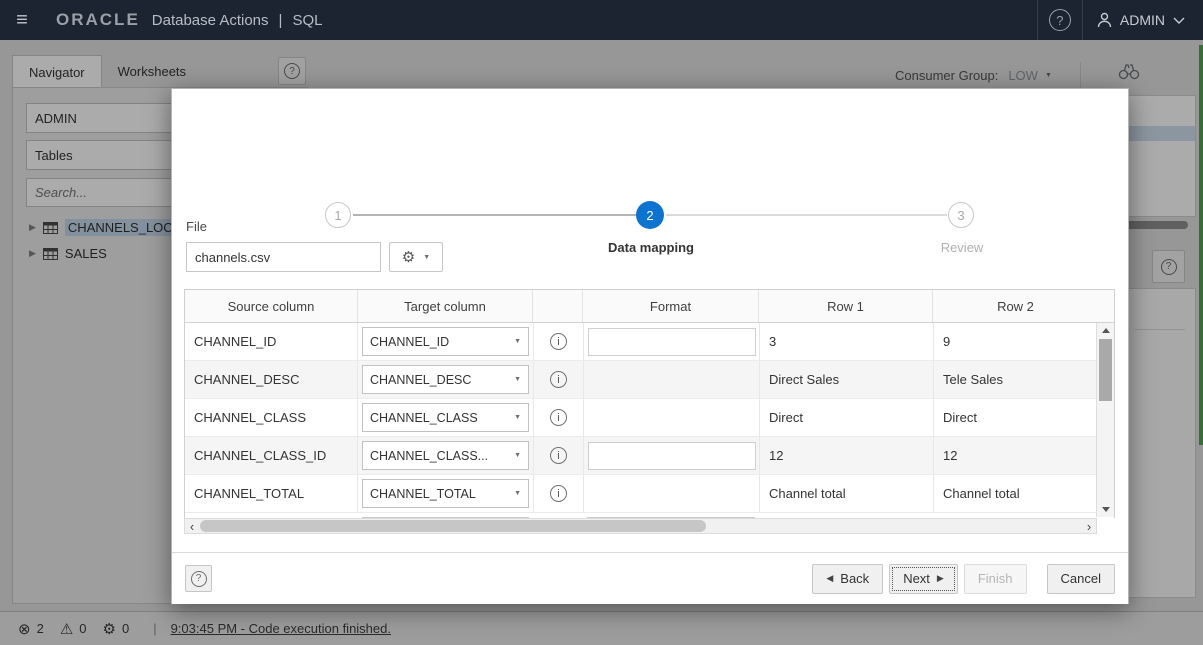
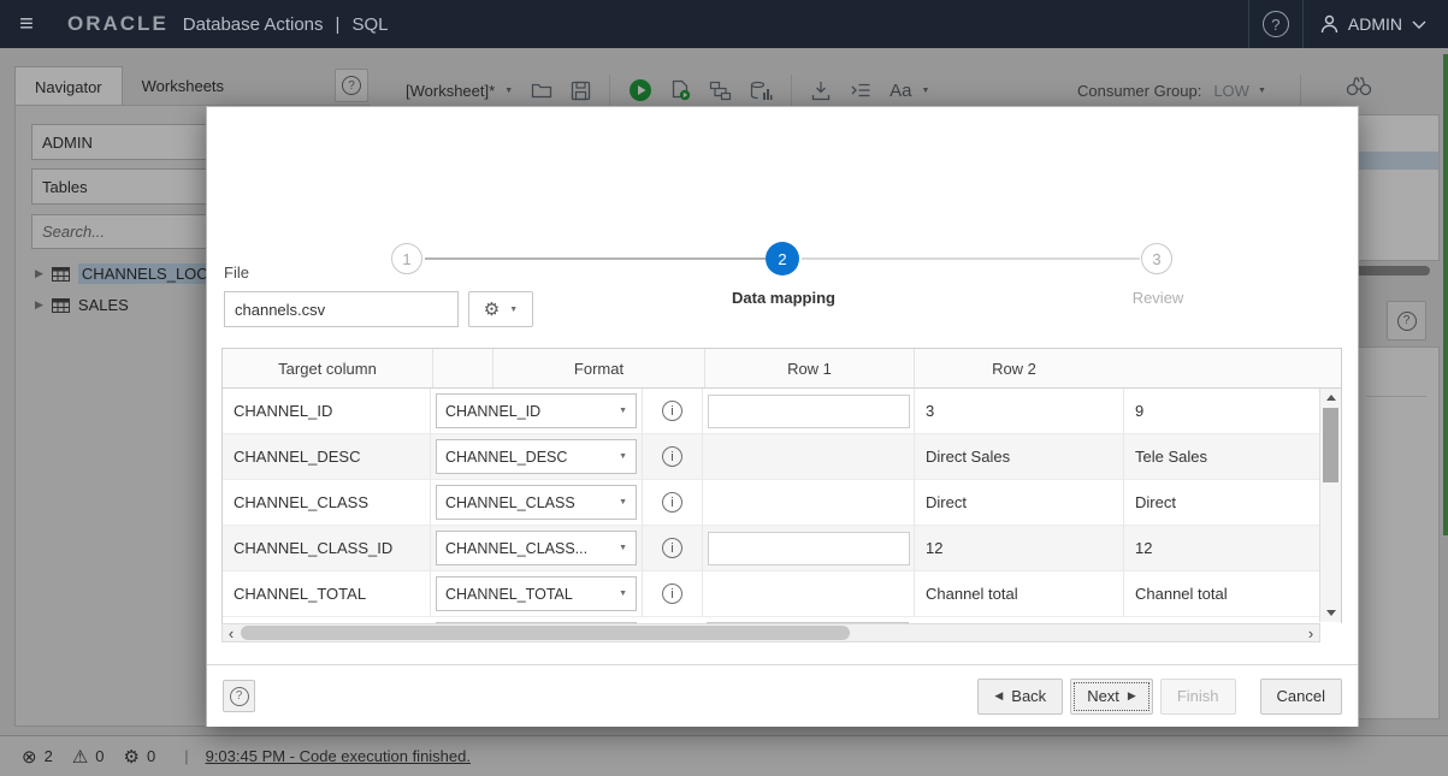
  ≡
  ORACLE
  Database Actions
  |
  SQL
  ?
  ADMIN
  Navigator
  Worksheets
  ?
  ADMIN
  Tables
  Search...
  ▶
  CHANNELS_LOC
  ▶
  SALES
+ [Worksheet]*
+ Aa
  Consumer Group:
  LOW
  ?
  ⊗
  2
  ⚠
  0
  ⚙
  0
  |
  9:03:45 PM - Code execution finished.
  1
  2
  3
  Data mapping
  Review
  File
  channels.csv
  ⚙
- Source column
  Target column
  Format
  Row 1
  Row 2
  CHANNEL_ID
  CHANNEL_ID
  i
  3
  9
  CHANNEL_DESC
  CHANNEL_DESC
  i
  Direct Sales
  Tele Sales
  CHANNEL_CLASS
  CHANNEL_CLASS
  i
  Direct
  Direct
  CHANNEL_CLASS_ID
  CHANNEL_CLASS...
  i
  12
  12
  CHANNEL_TOTAL
  CHANNEL_TOTAL
  i
  Channel total
  Channel total
  ‹
  ›
  ?
  ◀
  Back
  Next
  ▶
  Finish
  Cancel
